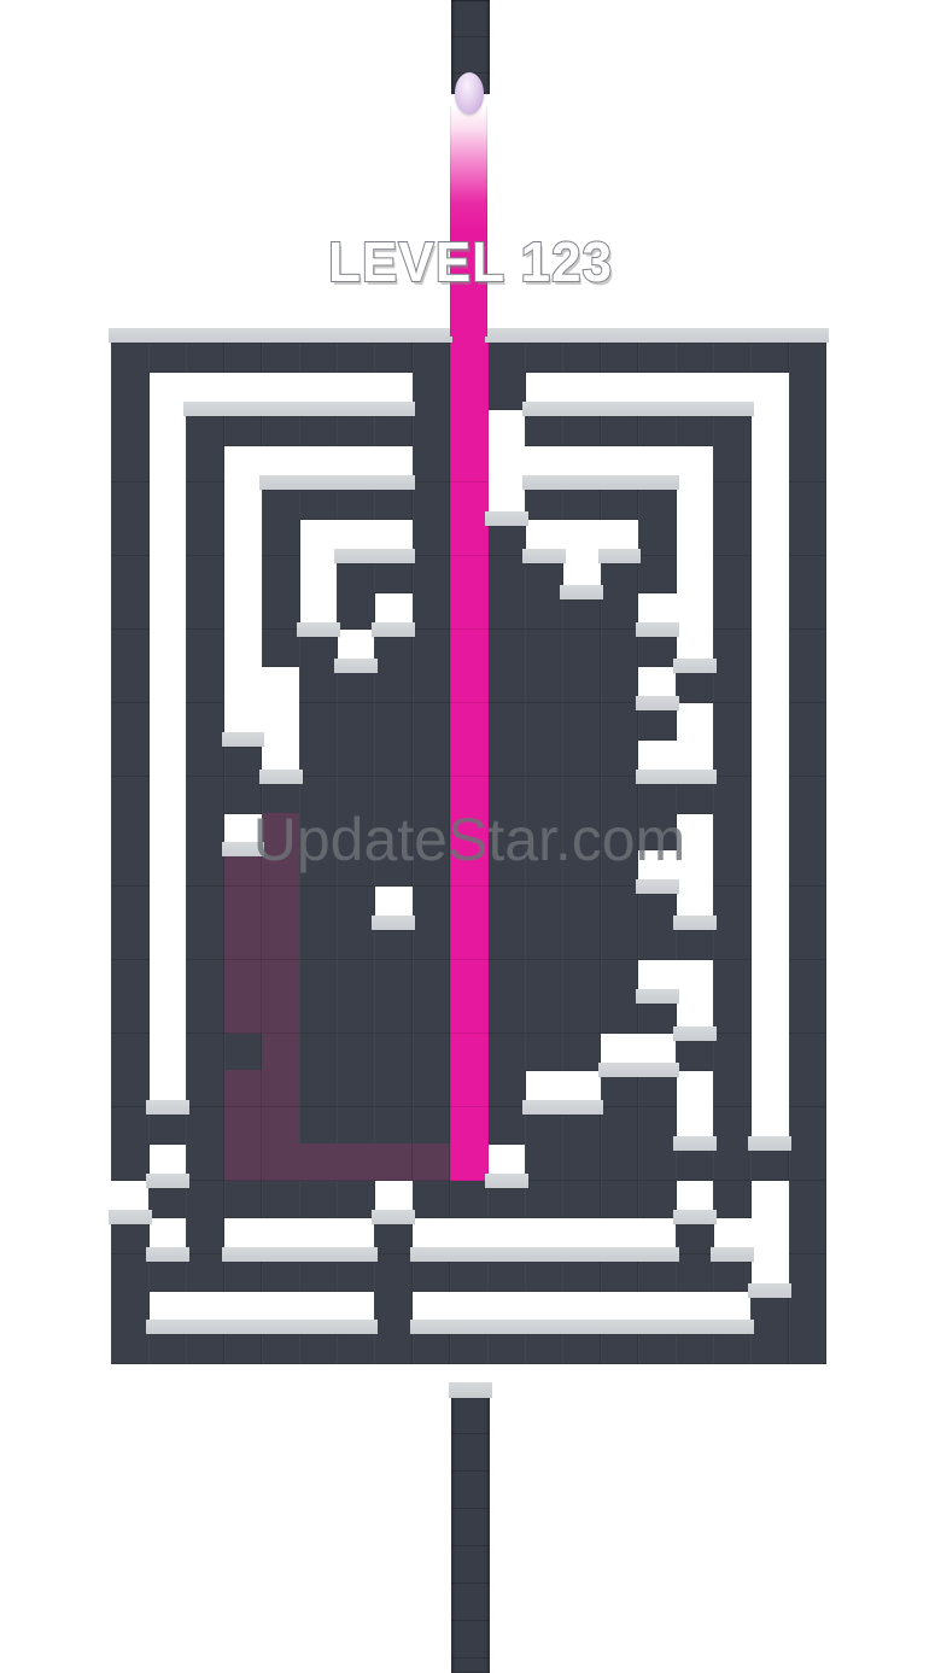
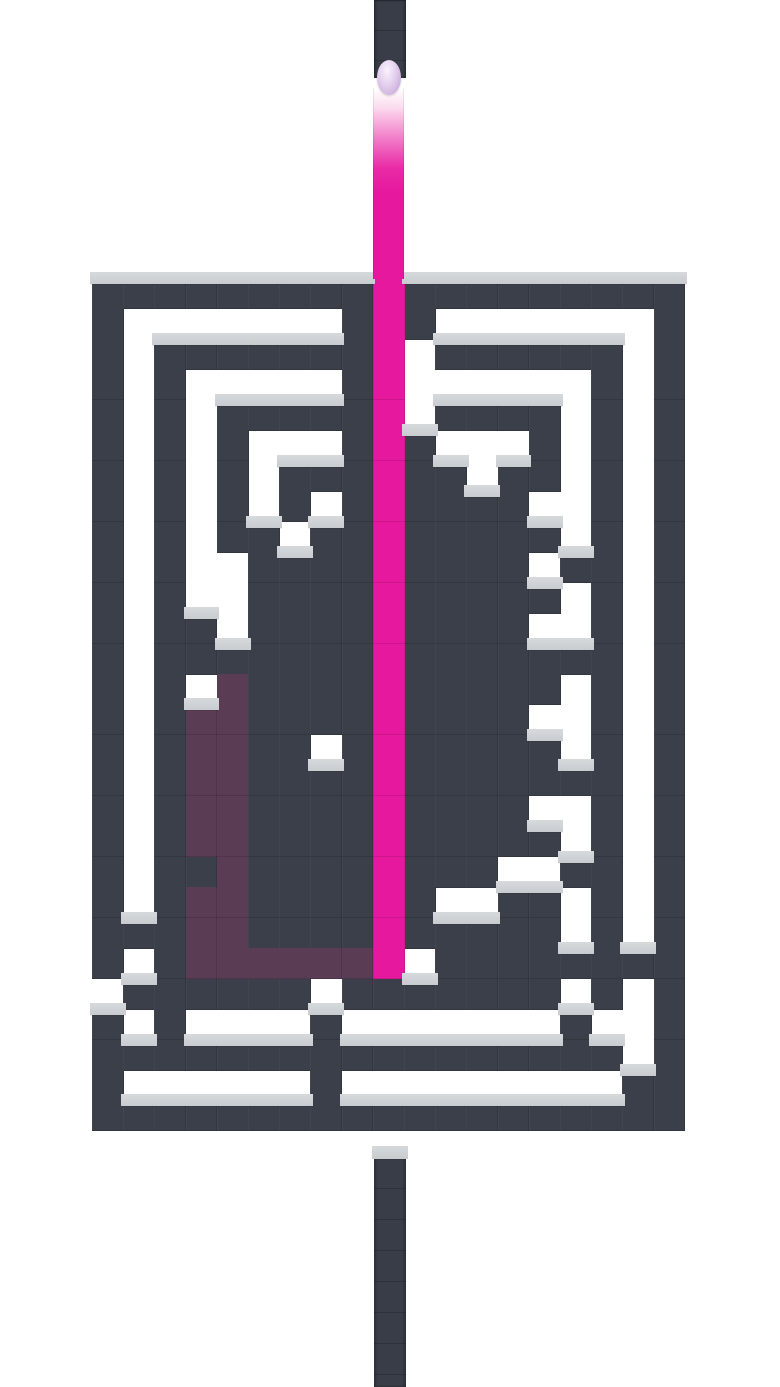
- LEVEL 123
- UpdateStar.com
